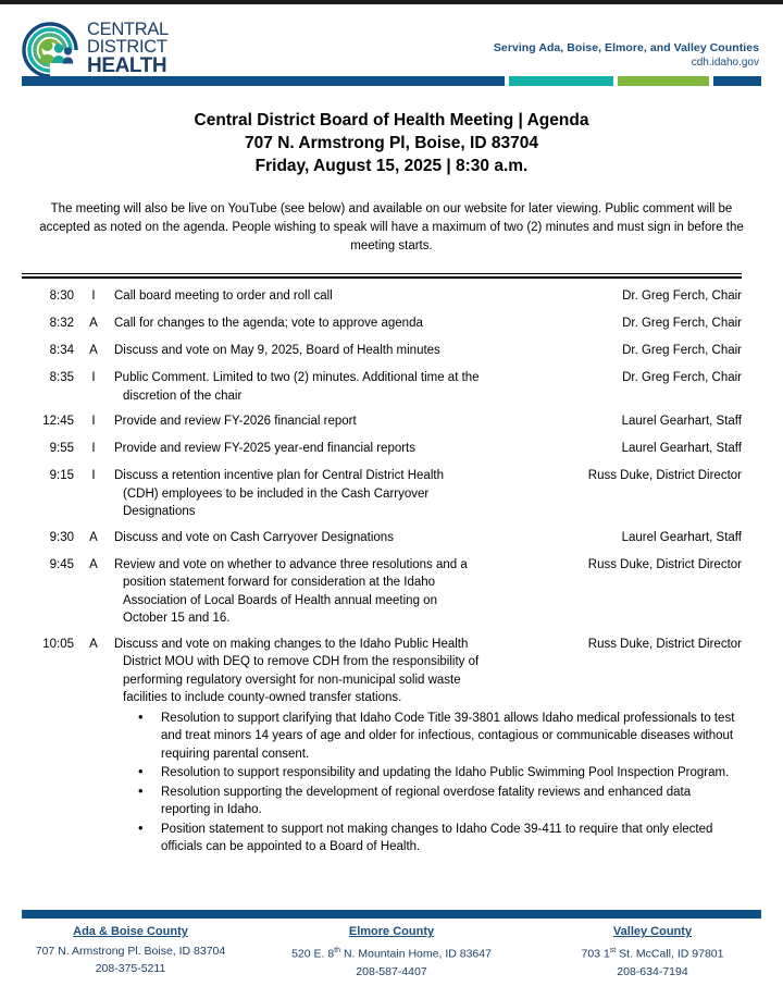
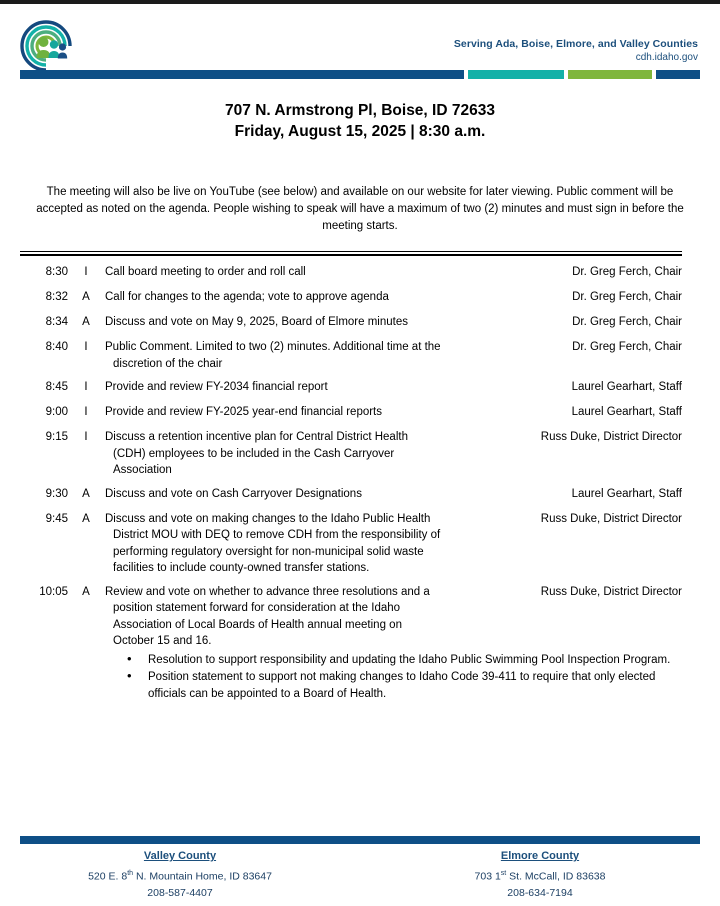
- CENTRAL
- DISTRICT
- HEALTH
  Serving Ada, Boise, Elmore, and Valley Counties
  cdh.idaho.gov
- Central District Board of Health Meeting | Agenda
- 707 N. Armstrong Pl, Boise, ID 83704
+ 707 N. Armstrong Pl, Boise, ID 72633
  Friday, August 15, 2025 | 8:30 a.m.
  The meeting will also be live on YouTube (see below) and available on our website for later viewing. Public comment will be accepted as noted on the agenda. People wishing to speak will have a maximum of two (2) minutes and must sign in before the meeting starts.
  8:30
  I
  Call board meeting to order and roll call
  Dr. Greg Ferch, Chair
  8:32
  A
  Call for changes to the agenda; vote to approve agenda
  Dr. Greg Ferch, Chair
  8:34
  A
- Discuss and vote on May 9, 2025, Board of Health minutes
+ Discuss and vote on May 9, 2025, Board of Elmore minutes
  Dr. Greg Ferch, Chair
- 8:35
+ 8:40
  I
  Public Comment. Limited to two (2) minutes. Additional time at the discretion of the chair
  Dr. Greg Ferch, Chair
- 12:45
+ 8:45
  I
- Provide and review FY-2026 financial report
+ Provide and review FY-2034 financial report
  Laurel Gearhart, Staff
- 9:55
+ 9:00
  I
  Provide and review FY-2025 year-end financial reports
  Laurel Gearhart, Staff
  9:15
  I
- Discuss a retention incentive plan for Central District Health (CDH) employees to be included in the Cash Carryover Designations
+ Discuss a retention incentive plan for Central District Health (CDH) employees to be included in the Cash Carryover Association
  Russ Duke, District Director
  9:30
  A
  Discuss and vote on Cash Carryover Designations
  Laurel Gearhart, Staff
  9:45
  A
- Review and vote on whether to advance three resolutions and a position statement forward for consideration at the Idaho Association of Local Boards of Health annual meeting on October 15 and 16.
+ Discuss and vote on making changes to the Idaho Public Health District MOU with DEQ to remove CDH from the responsibility of performing regulatory oversight for non-municipal solid waste facilities to include county-owned transfer stations.
  Russ Duke, District Director
  10:05
  A
- Discuss and vote on making changes to the Idaho Public Health District MOU with DEQ to remove CDH from the responsibility of performing regulatory oversight for non-municipal solid waste facilities to include county-owned transfer stations.
+ Review and vote on whether to advance three resolutions and a position statement forward for consideration at the Idaho Association of Local Boards of Health annual meeting on October 15 and 16.
  Russ Duke, District Director
- Resolution to support clarifying that Idaho Code Title 39-3801 allows Idaho medical professionals to test and treat minors 14 years of age and older for infectious, contagious or communicable diseases without requiring parental consent.
  Resolution to support responsibility and updating the Idaho Public Swimming Pool Inspection Program.
- Resolution supporting the development of regional overdose fatality reviews and enhanced data reporting in Idaho.
  Position statement to support not making changes to Idaho Code 39-411 to require that only elected officials can be appointed to a Board of Health.
- Ada & Boise County
- 707 N. Armstrong Pl. Boise, ID 83704
- 208-375-5211
- Elmore County
+ Valley County
  520 E. 8 N. Mountain Home, ID 83647
  208-587-4407
- Valley County
+ Elmore County
- 703 1 St. McCall, ID 97801
+ 703 1 St. McCall, ID 83638
  208-634-7194
